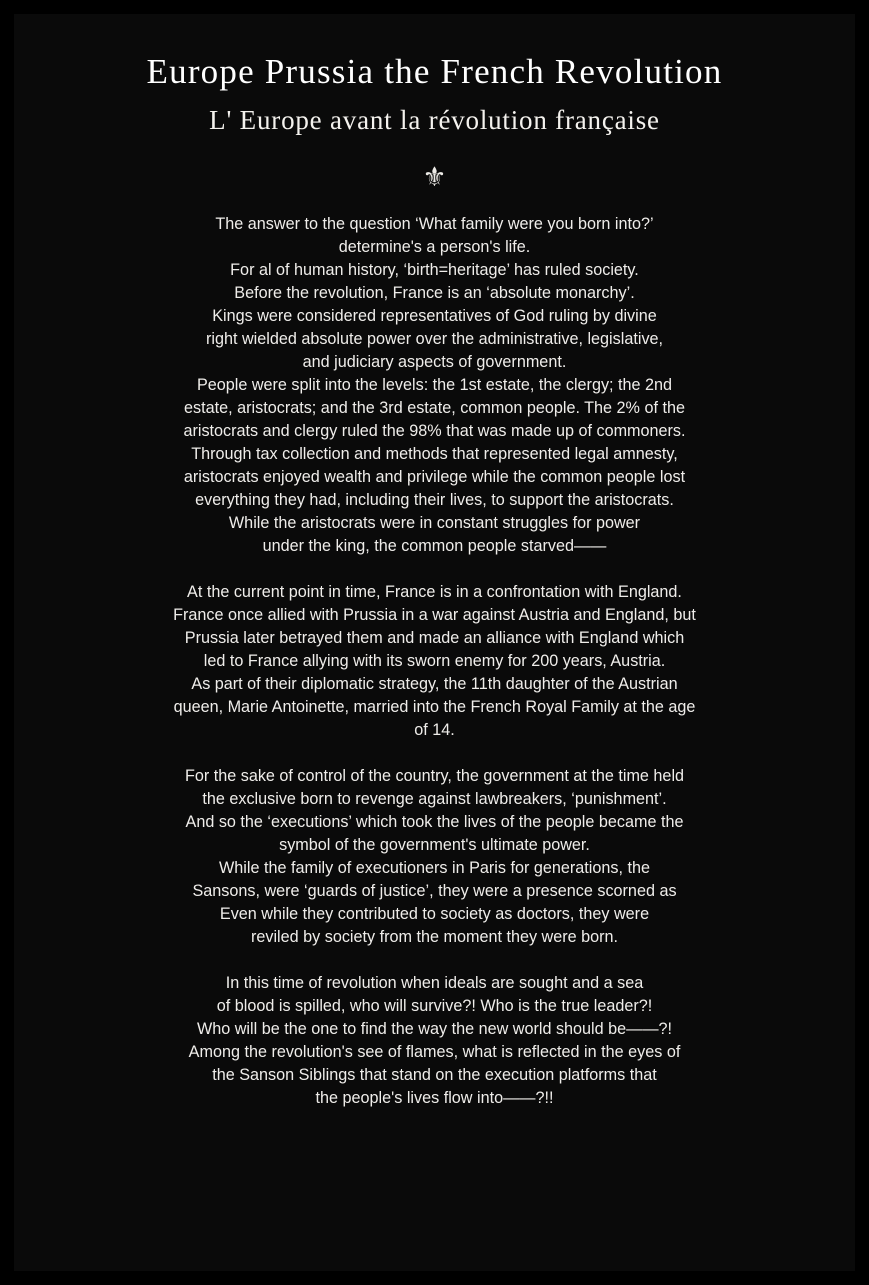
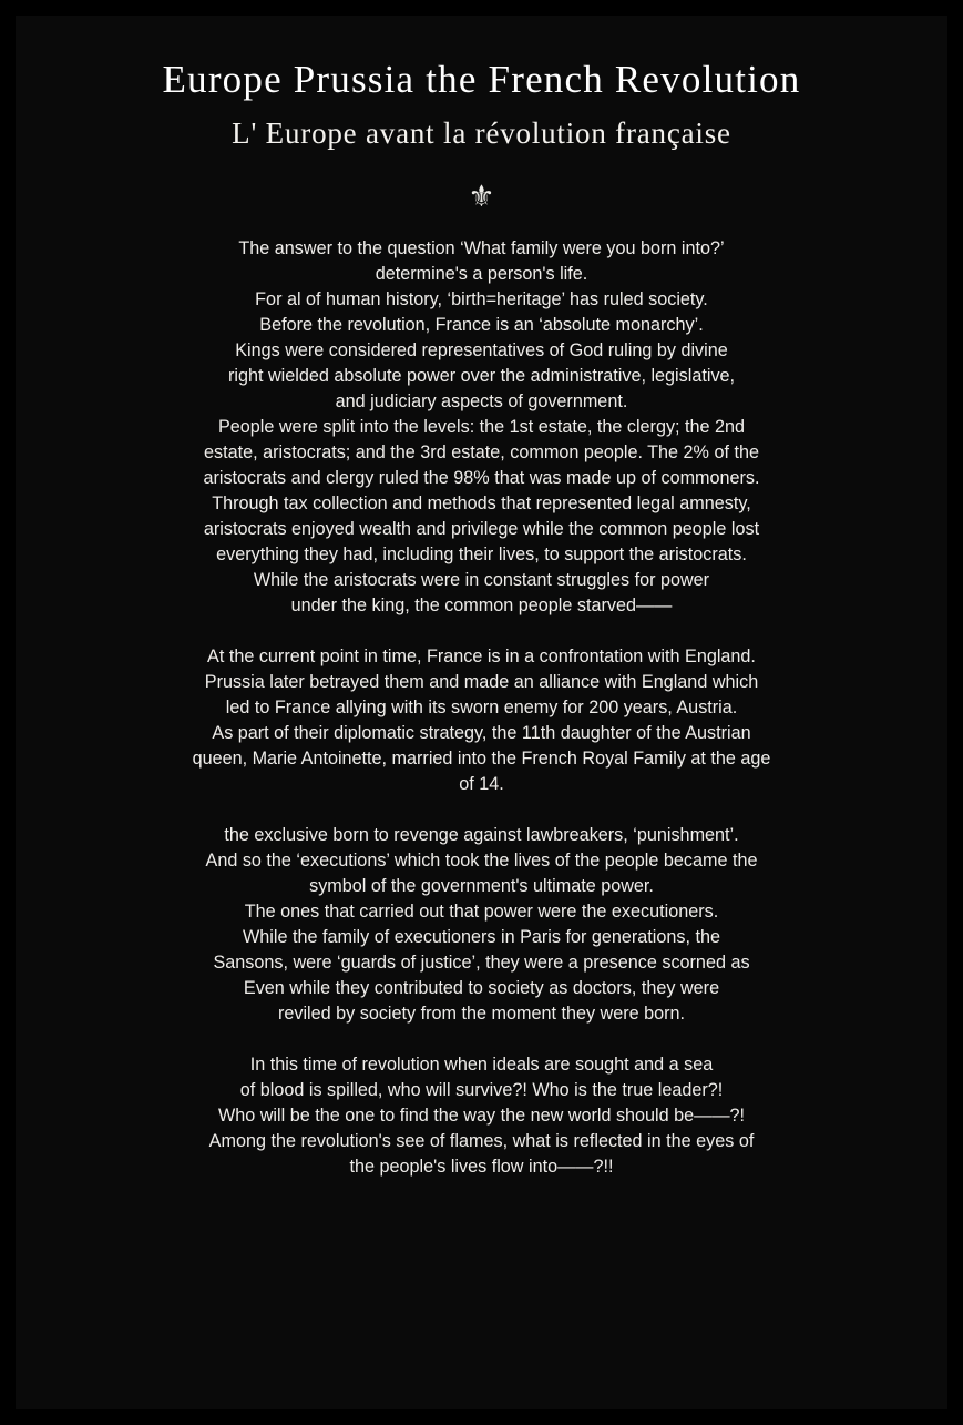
  Europe Prussia the French Revolution
  L' Europe avant la révolution française
  ⚜
  The answer to the question ‘What family were you born into?’
  determine's a person's life.
  For al of human history, ‘birth=heritage’ has ruled society.
  Before the revolution, France is an ‘absolute monarchy’.
  Kings were considered representatives of God ruling by divine
  right wielded absolute power over the administrative, legislative,
  and judiciary aspects of government.
  People were split into the levels: the 1st estate, the clergy; the 2nd
  estate, aristocrats; and the 3rd estate, common people. The 2% of the
  aristocrats and clergy ruled the 98% that was made up of commoners.
  Through tax collection and methods that represented legal amnesty,
  aristocrats enjoyed wealth and privilege while the common people lost
  everything they had, including their lives, to support the aristocrats.
  While the aristocrats were in constant struggles for power
  under the king, the common people starved——
  At the current point in time, France is in a confrontation with England.
- France once allied with Prussia in a war against Austria and England, but
  Prussia later betrayed them and made an alliance with England which
  led to France allying with its sworn enemy for 200 years, Austria.
  As part of their diplomatic strategy, the 11th daughter of the Austrian
  queen, Marie Antoinette, married into the French Royal Family at the age
  of 14.
- For the sake of control of the country, the government at the time held
  the exclusive born to revenge against lawbreakers, ‘punishment’.
  And so the ‘executions’ which took the lives of the people became the
  symbol of the government's ultimate power.
+ The ones that carried out that power were the executioners.
  While the family of executioners in Paris for generations, the
  Sansons, were ‘guards of justice’, they were a presence scorned as
  Even while they contributed to society as doctors, they were
  reviled by society from the moment they were born.
  In this time of revolution when ideals are sought and a sea
  of blood is spilled, who will survive?! Who is the true leader?!
  Who will be the one to find the way the new world should be——?!
  Among the revolution's see of flames, what is reflected in the eyes of
- the Sanson Siblings that stand on the execution platforms that
  the people's lives flow into——?!!
